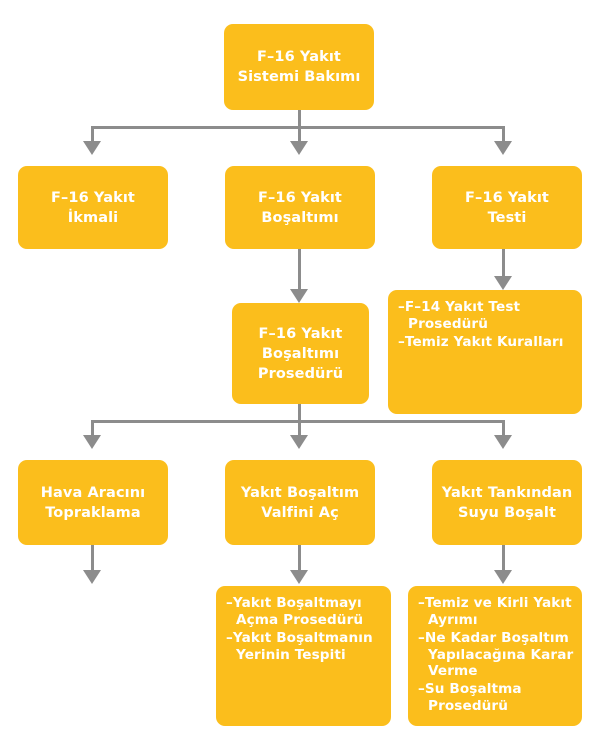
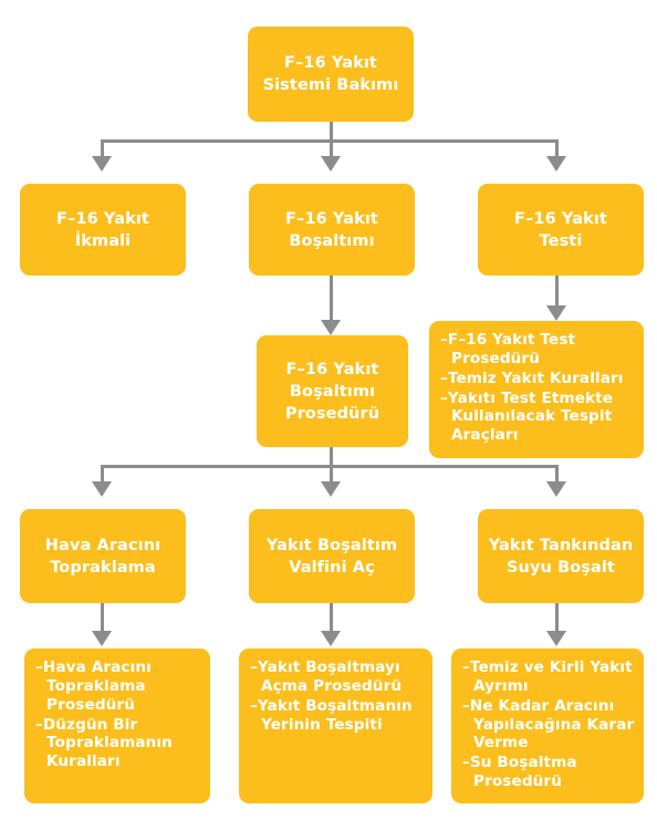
  F–16 Yakıt
  Sistemi Bakımı
  F–16 Yakıt
  İkmali
  F–16 Yakıt
  Boşaltımı
  F–16 Yakıt
  Testi
  F–16 Yakıt
  Boşaltımı
  Prosedürü
- –F–14 Yakıt Test Prosedürü
+ –F–16 Yakıt Test Prosedürü
  –Temiz Yakıt Kuralları
+ –Yakıtı Test Etmekte Kullanılacak Tespit Araçları
  Hava Aracını
  Topraklama
  Yakıt Boşaltım
  Valfini Aç
  Yakıt Tankından
  Suyu Boşalt
+ –Hava Aracını Topraklama Prosedürü
+ –Düzgün Bir Topraklamanın Kuralları
  –Yakıt Boşaltmayı Açma Prosedürü
  –Yakıt Boşaltmanın Yerinin Tespiti
  –Temiz ve Kirli Yakıt Ayrımı
- –Ne Kadar Boşaltım Yapılacağına Karar Verme
+ –Ne Kadar Aracını Yapılacağına Karar Verme
  –Su Boşaltma Prosedürü
